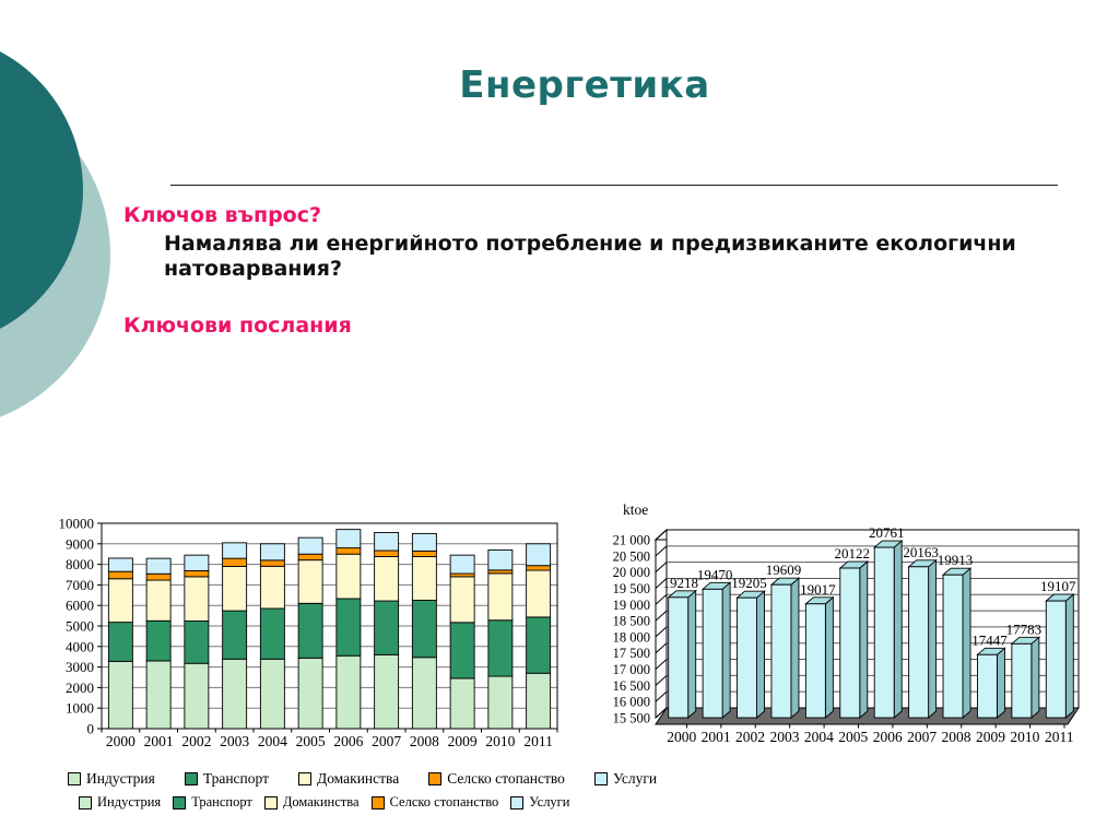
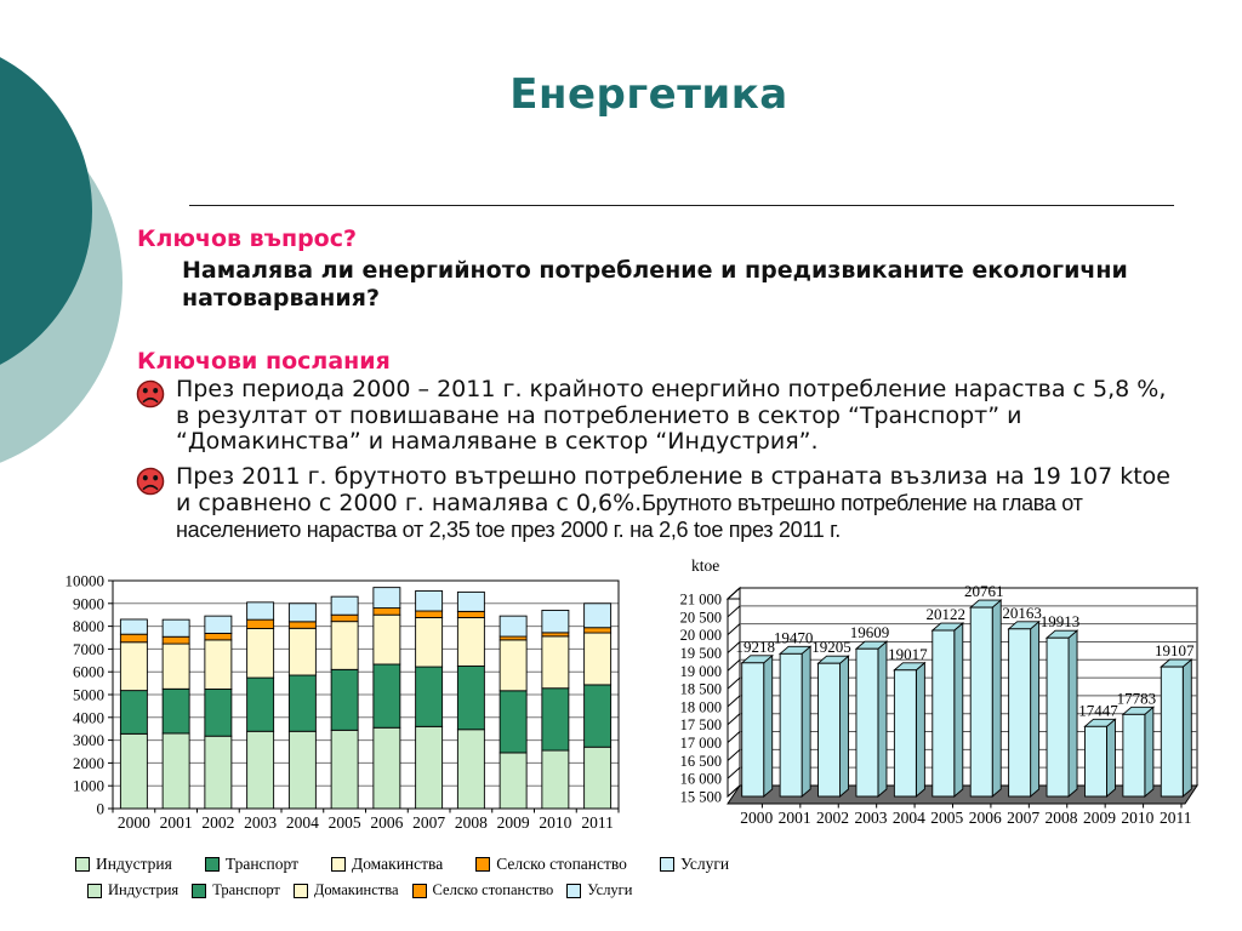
  Енергетика
  Ключов въпрос?
  Намалява ли енергийното потребление и предизвиканите екологични
  натоварвания?
  Ключови послания
+ През периода 2000 – 2011 г. крайното енергийно потребление нараства с 5,8 %,
+ в резултат от повишаване на потреблението в сектор “Транспорт” и
+ “Домакинства” и намаляване в сектор “Индустрия”.
+ През 2011 г. брутното вътрешно потребление в страната възлиза на 19 107 ktoe
+ и сравнено с 2000 г. намалява с 0,6%.Брутното вътрешно потребление на глава от
+ населението нараства от 2,35 toe през 2000 г. на 2,6 toe през 2011 г.
  0
  1000
  2000
  3000
  4000
  5000
  6000
  7000
  8000
  9000
  10000
  2000
  2001
  2002
  2003
  2004
  2005
  2006
  2007
  2008
  2009
  2010
  2011
  ktoe
  15 500
  16 000
  16 500
  17 000
  17 500
  18 000
  18 500
  19 000
  19 500
  20 000
  20 500
  21 000
  19218
  2000
  19470
  2001
  19205
  2002
  19609
  2003
  19017
  2004
  20122
  2005
  20761
  2006
  20163
  2007
  19913
  2008
  17447
  2009
  17783
  2010
  19107
  2011
  Индустрия
  Транспорт
  Домакинства
  Селско стопанство
  Услуги
  Индустрия
  Транспорт
  Домакинства
  Селско стопанство
  Услуги
